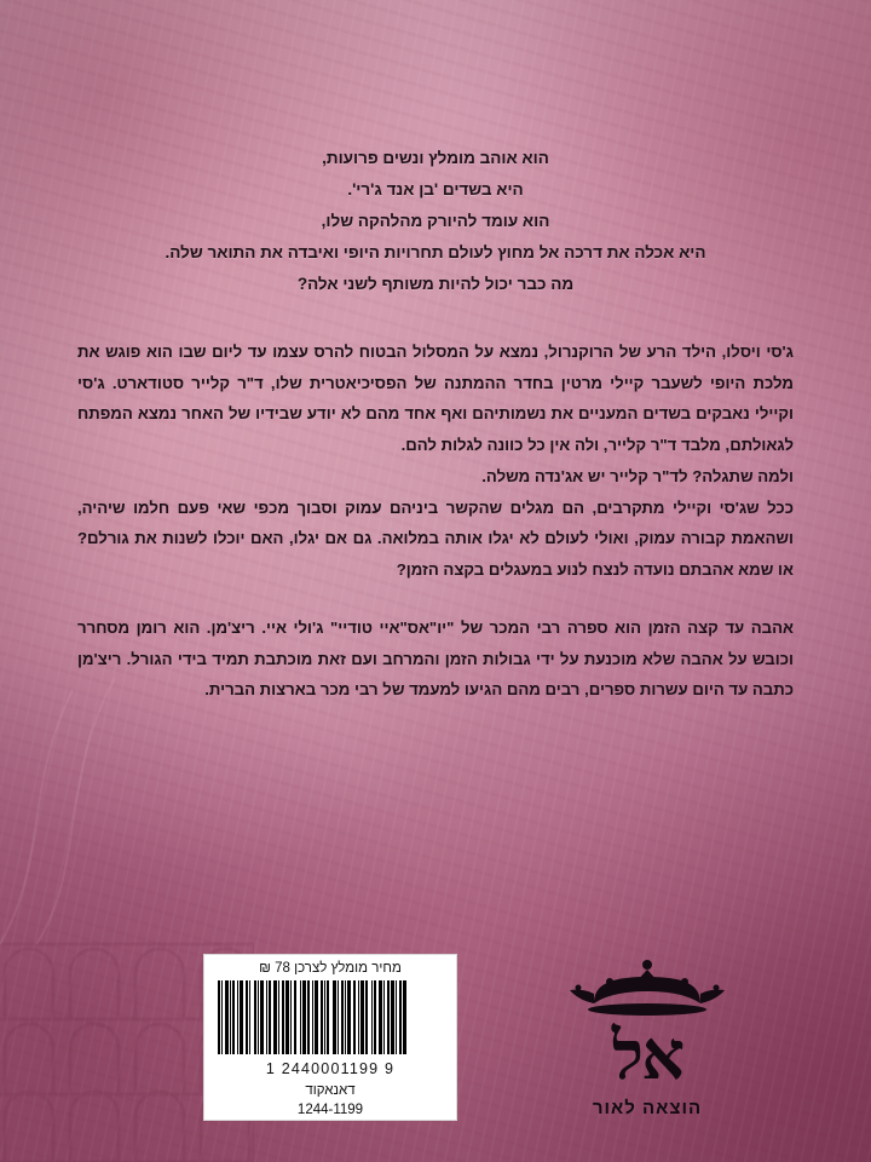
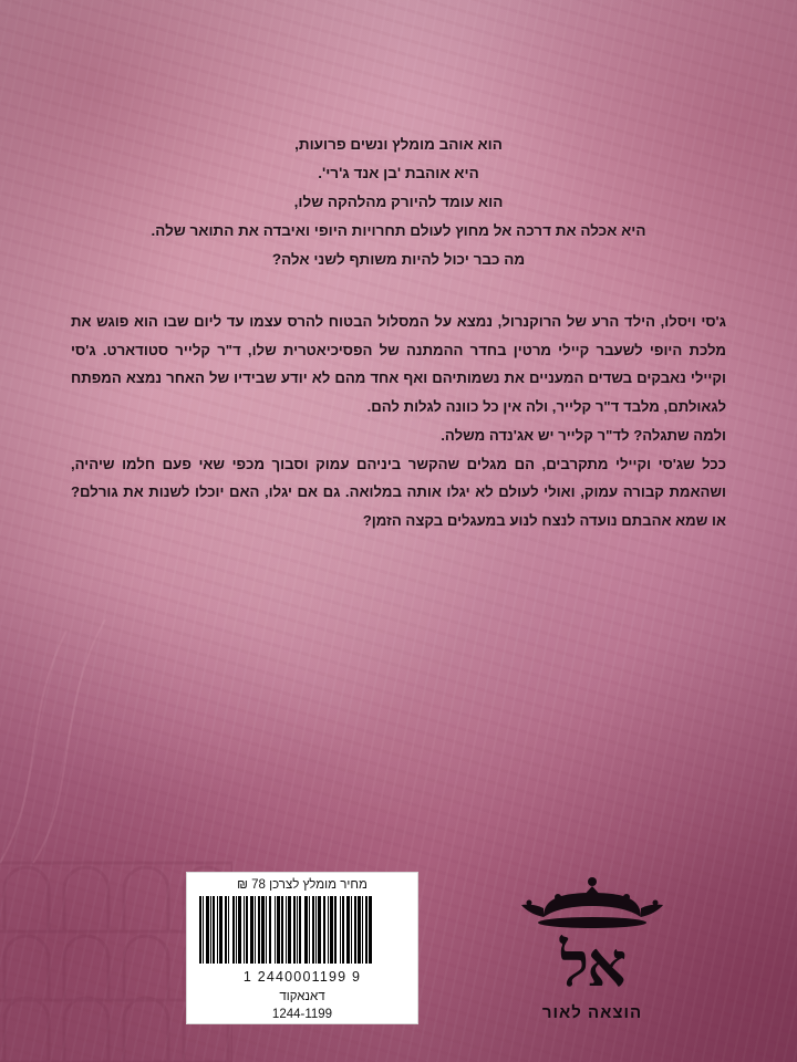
  הוא אוהב מומלץ ונשים פרועות,
- היא בשדים 'בן אנד ג'רי'.
+ היא אוהבת 'בן אנד ג'רי'.
  הוא עומד להיורק מהלהקה שלו,
  היא אכלה את דרכה אל מחוץ לעולם תחרויות היופי ואיבדה את התואר שלה.
  מה כבר יכול להיות משותף לשני אלה?
  ג'סי ויסלו, הילד הרע של הרוקנרול, נמצא על המסלול הבטוח להרס עצמו עד ליום שבו הוא פוגש את מלכת היופי לשעבר קיילי מרטין בחדר ההמתנה של הפסיכיאטרית שלו, ד"ר קלייר סטודארט. ג'סי וקיילי נאבקים בשדים המעניים את נשמותיהם ואף אחד מהם לא יודע שבידיו של האחר נמצא המפתח לגאולתם, מלבד ד"ר קלייר, ולה אין כל כוונה לגלות להם.
  ולמה שתגלה? לד"ר קלייר יש אג'נדה משלה.
  ככל שג'סי וקיילי מתקרבים, הם מגלים שהקשר ביניהם עמוק וסבוך מכפי שאי פעם חלמו שיהיה, ושהאמת קבורה עמוק, ואולי לעולם לא יגלו אותה במלואה. גם אם יגלו, האם יוכלו לשנות את גורלם? או שמא אהבתם נועדה לנצח לנוע במעגלים בקצה הזמן?
- אהבה עד קצה הזמן הוא ספרה רבי המכר של "יו"אס"איי טודיי" ג'ולי איי. ריצ'מן. הוא רומן מסחרר וכובש על אהבה שלא מוכנעת על ידי גבולות הזמן והמרחב ועם זאת מוכתבת תמיד בידי הגורל. ריצ'מן כתבה עד היום עשרות ספרים, רבים מהם הגיעו למעמד של רבי מכר בארצות הברית.
  מחיר מומלץ לצרכן 78 ₪
  1 2440001199 9
  דאנאקוד
  1244-1199
  אל
  הוצאה לאור
